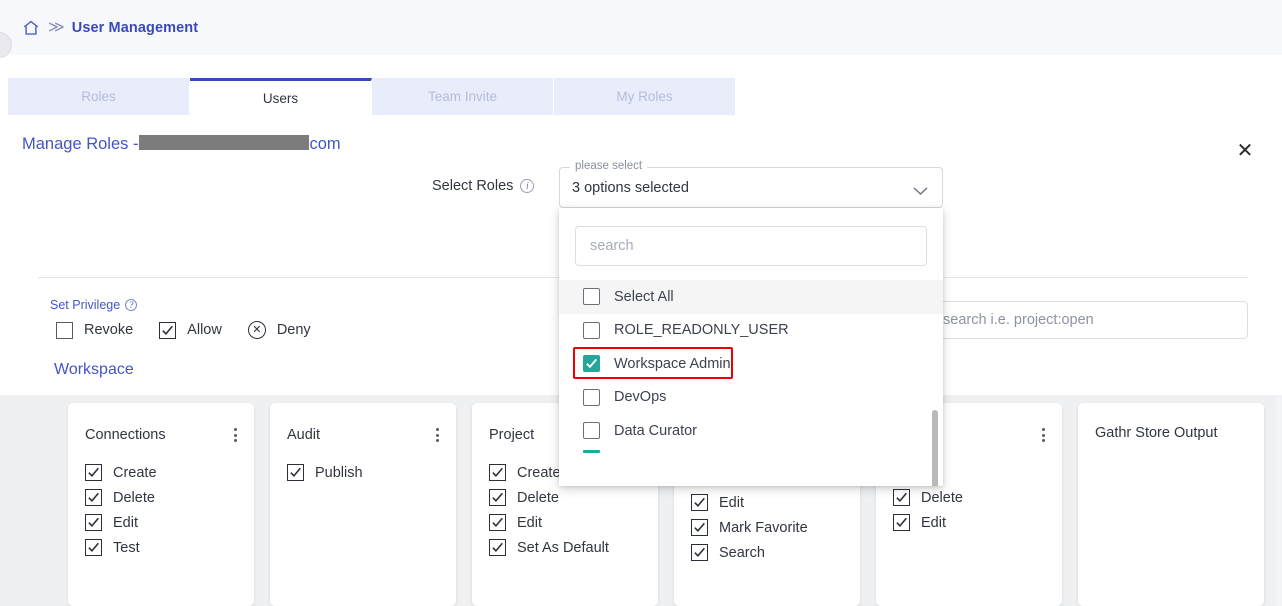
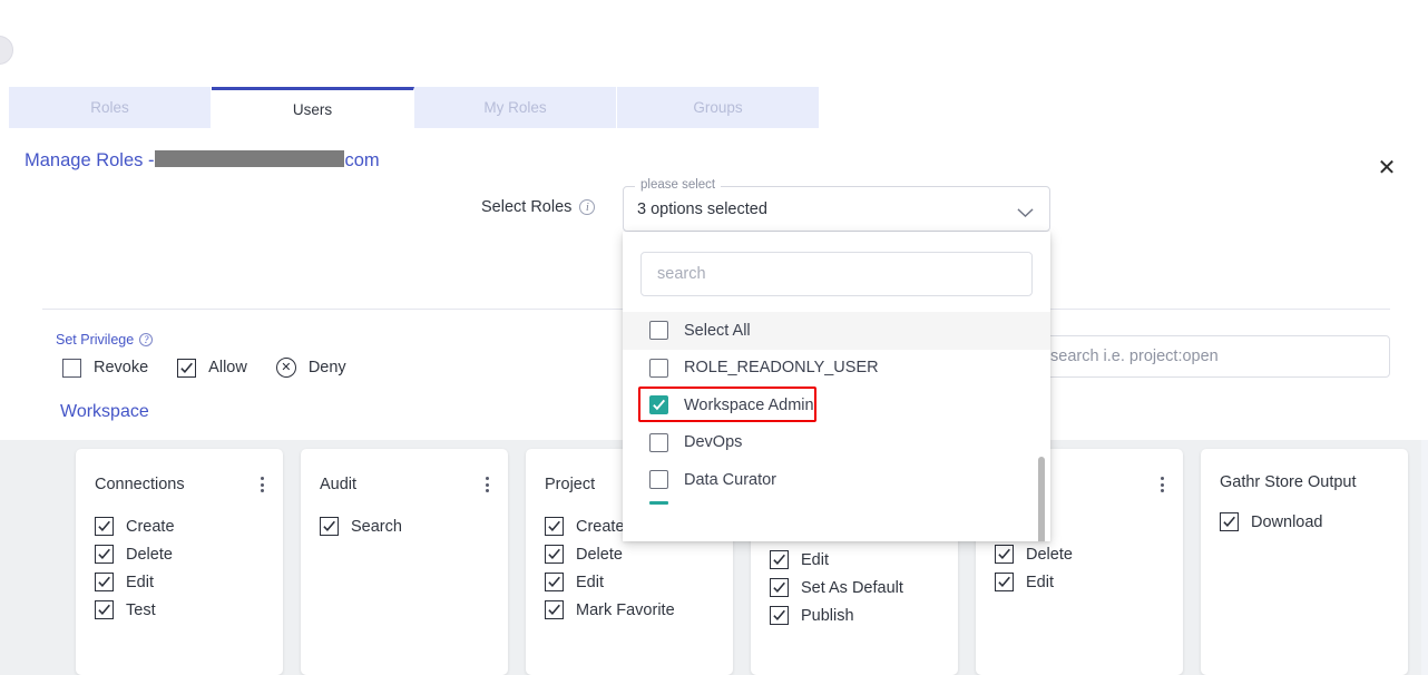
- ≫
- User Management
  Roles
  Users
- Team Invite
  My Roles
+ Groups
  Manage Roles -
  com
  ✕
  Select Roles
  i
  please select
  3 options selected
  Set Privilege
  ?
  Revoke
  Allow
  ✕
  Deny
  search i.e. project:open
  Workspace
  Connections
  Create
  Delete
  Edit
  Test
  Audit
- Publish
+ Search
  Project
  Create
  Delete
  Edit
- Set As Default
+ Mark Favorite
  Edit
- Mark Favorite
+ Set As Default
- Search
+ Publish
  Delete
  Edit
  Gathr Store Output
+ Download
  search
  Select All
  ROLE_READONLY_USER
  Workspace Admin
  DevOps
  Data Curator
